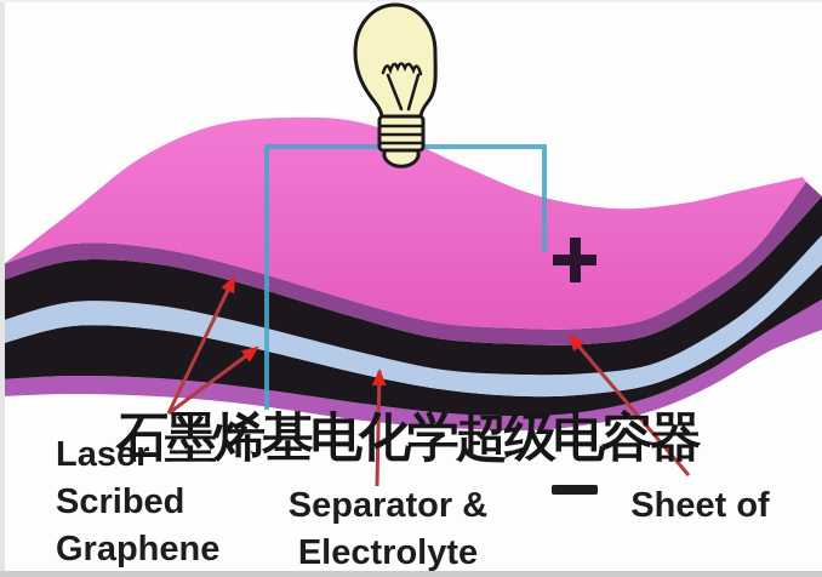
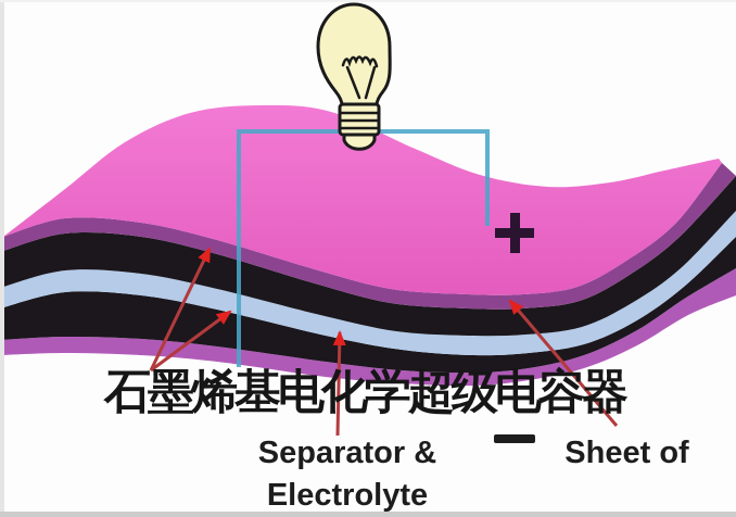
- Laser
- Scribed
- Graphene
  石墨烯基电化学超级电容器
  Separator &
  Electrolyte
  Sheet of
